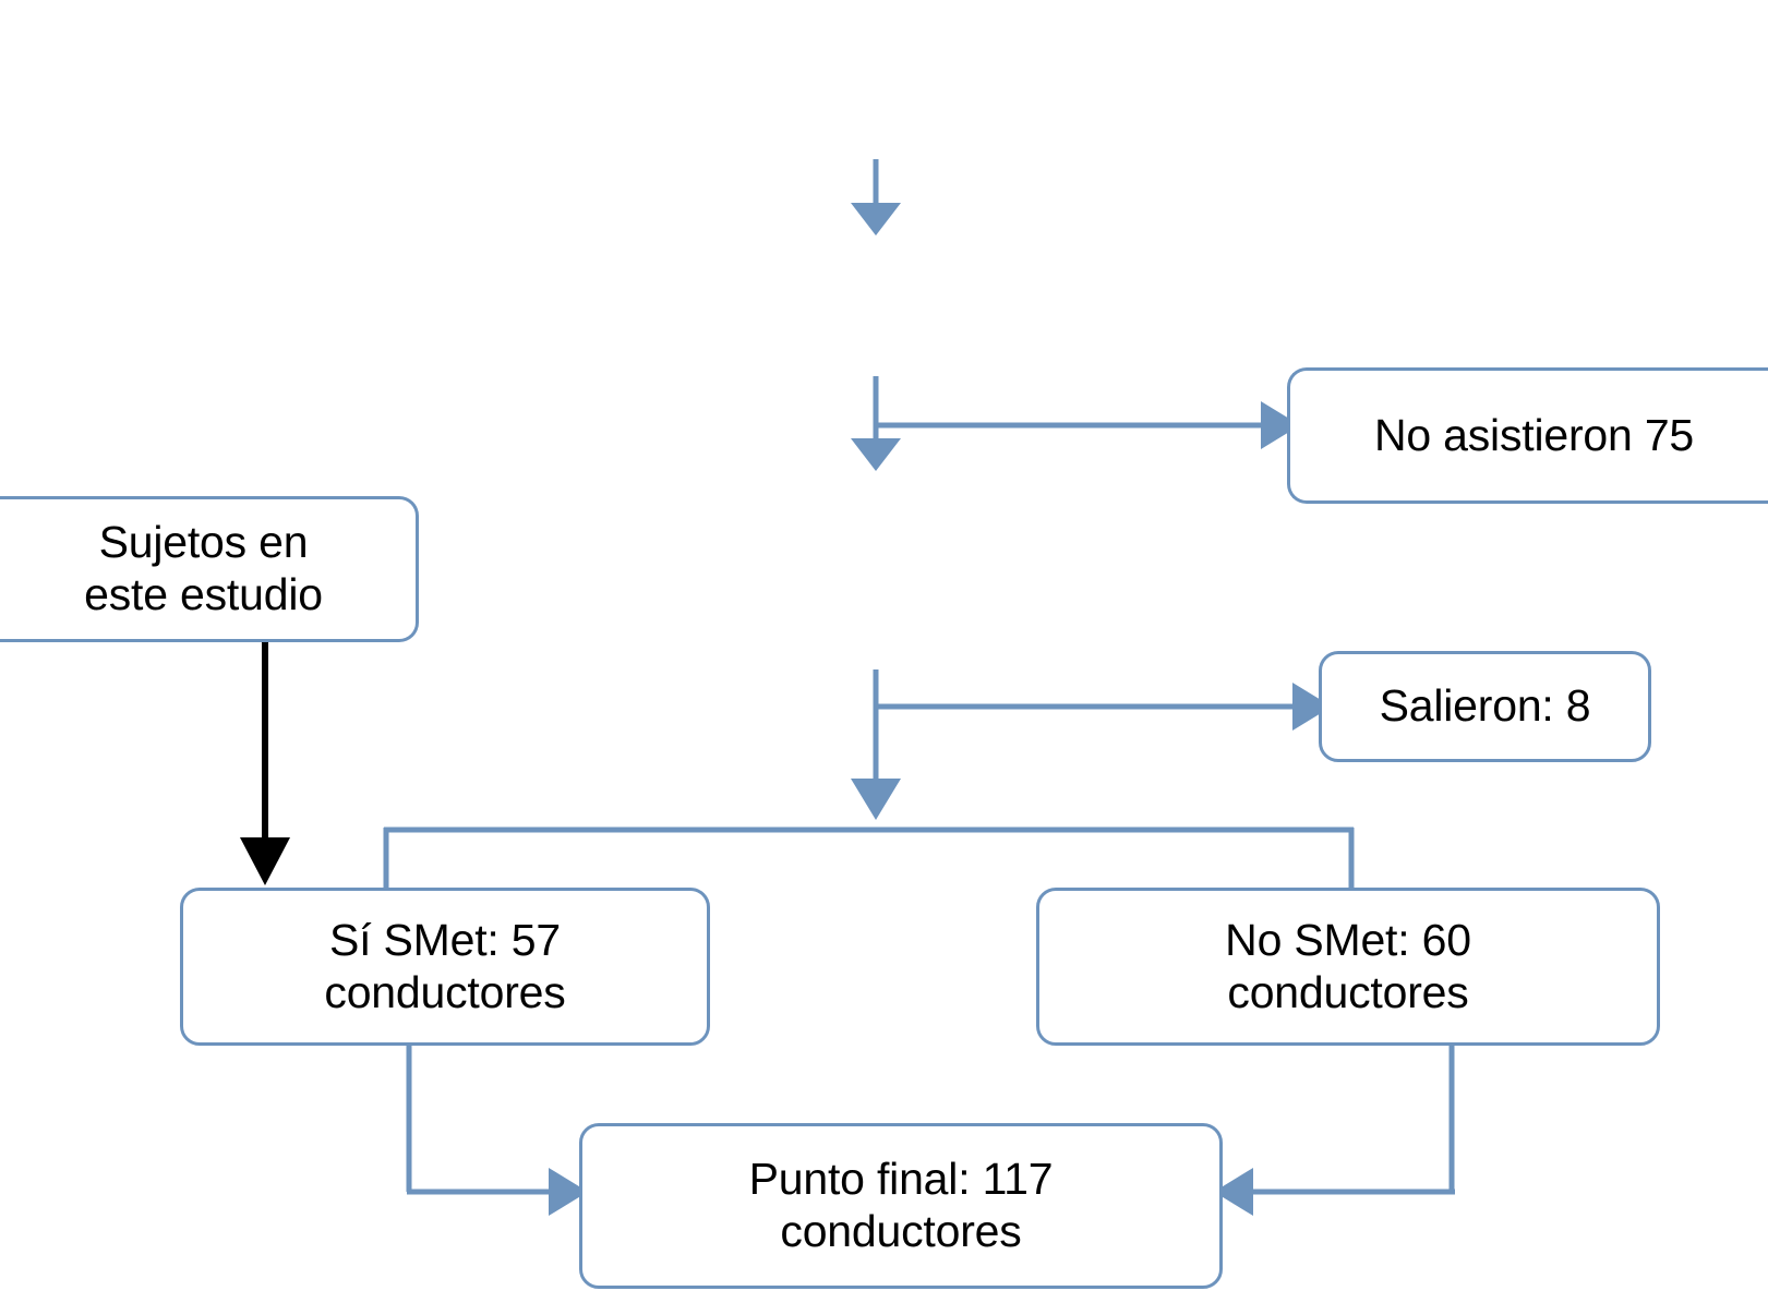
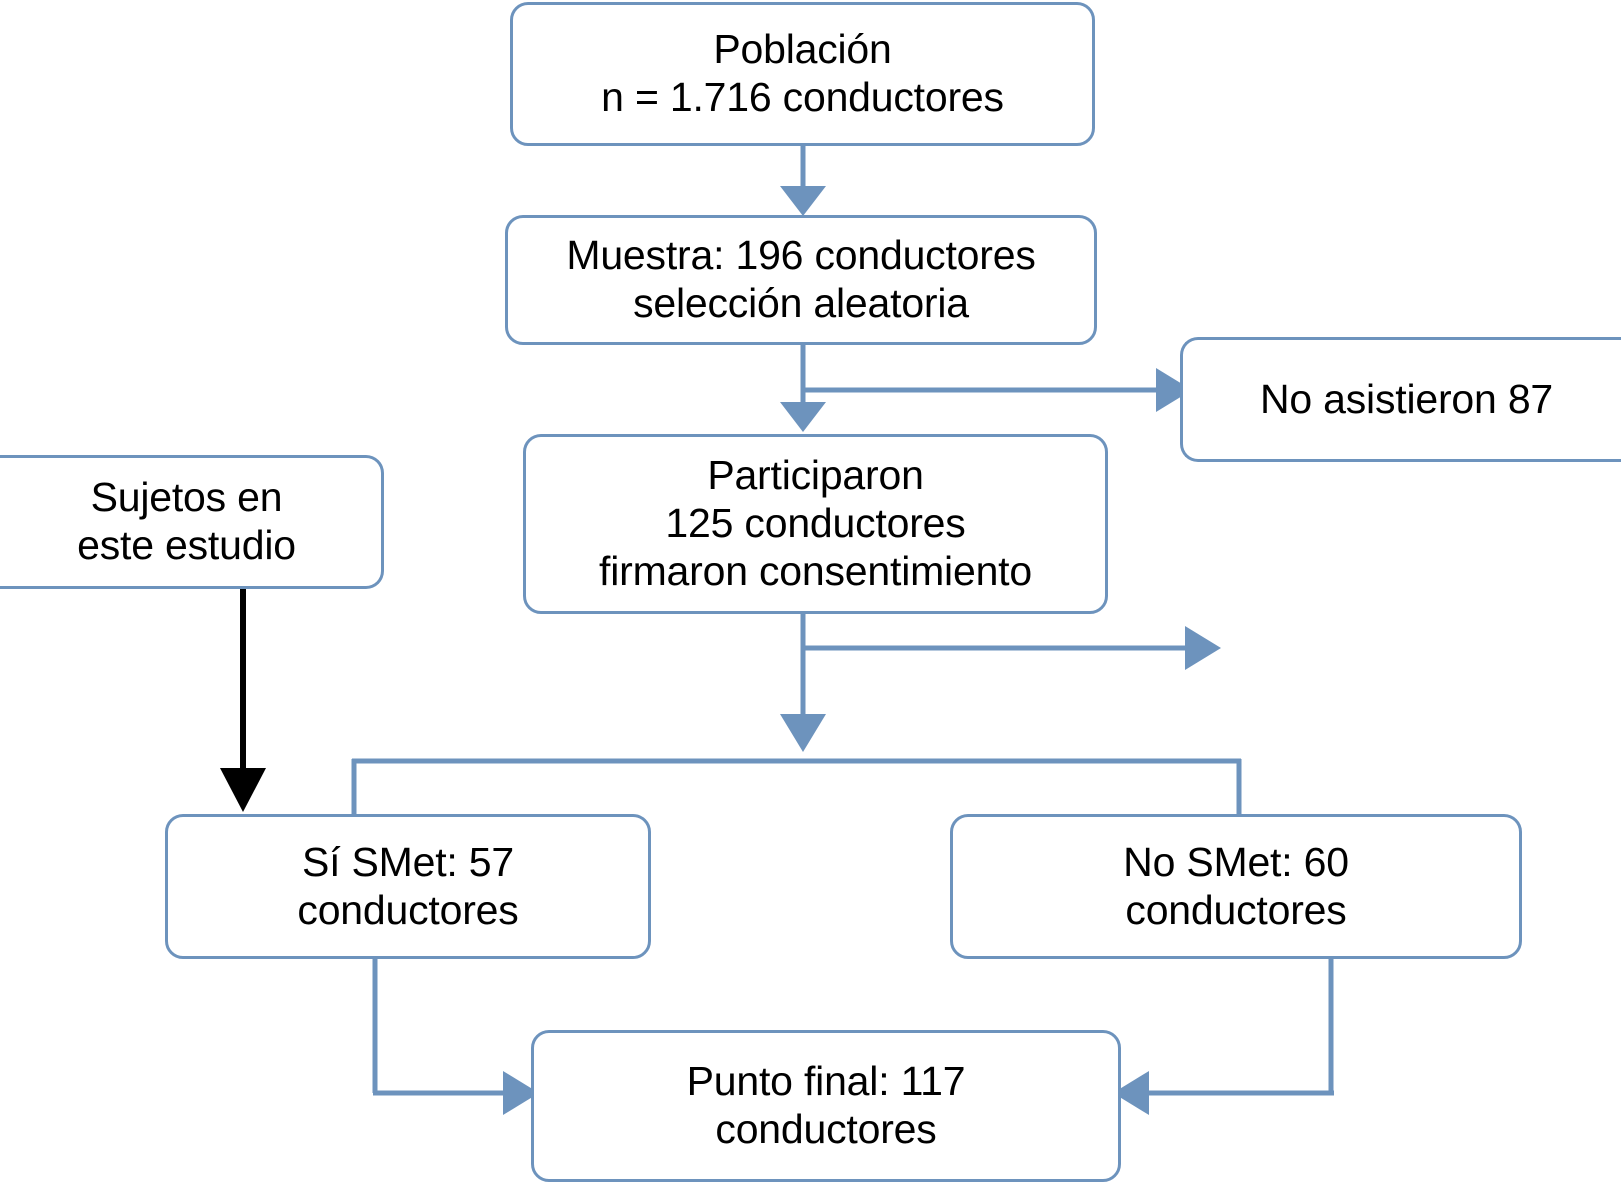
+ Población
+ n = 1.716 conductores
+ Muestra: 196 conductores
+ selección aleatoria
- No asistieron 75
+ No asistieron 87
+ Participaron
+ 125 conductores
+ firmaron consentimiento
  Sujetos en
  este estudio
- Salieron: 8
  Sí SMet: 57
  conductores
  No SMet: 60
  conductores
  Punto final: 117
  conductores
